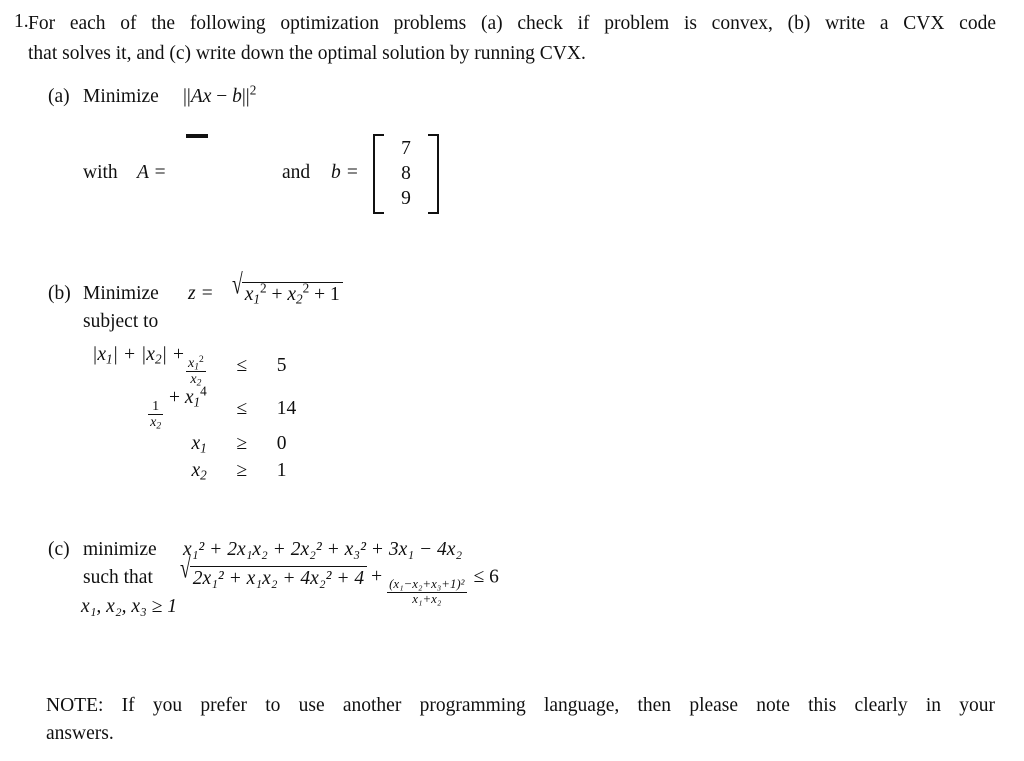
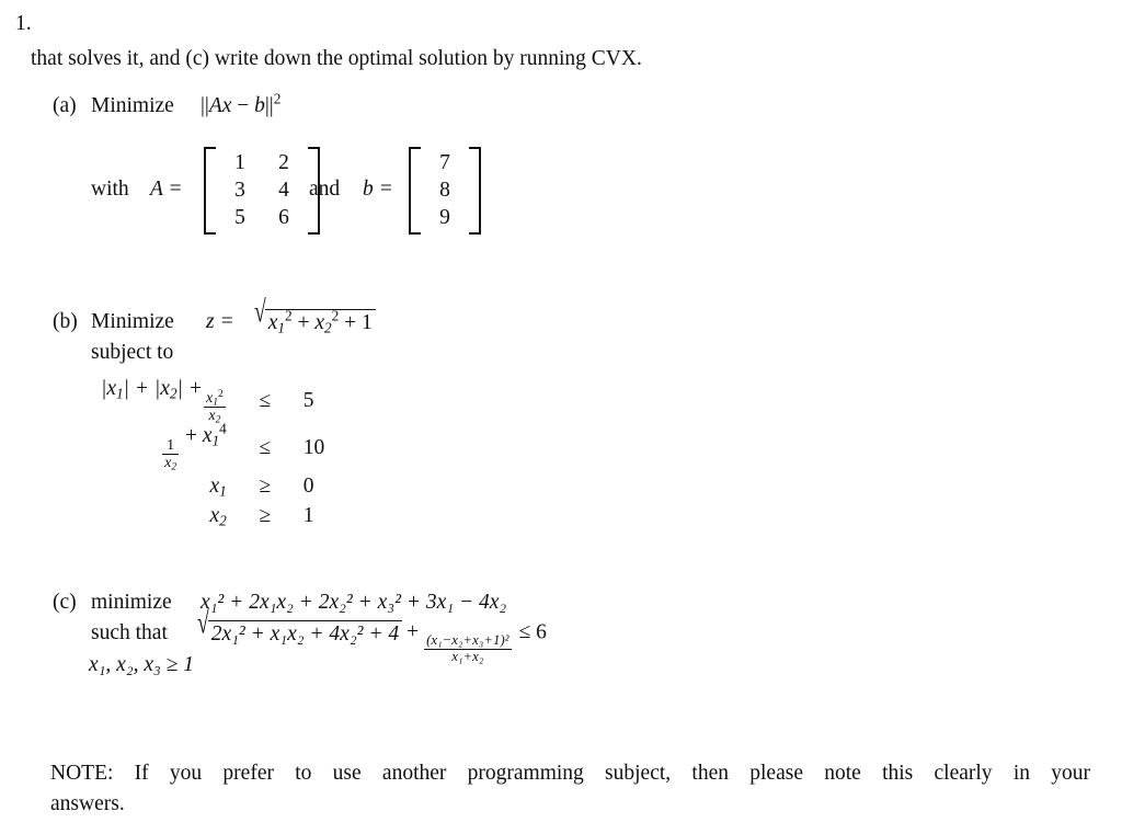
  1.
- For each of the following optimization problems (a) check if problem is convex, (b) write a CVX code
  that solves it, and (c) write down the optimal solution by running CVX.
  (a)
  Minimize
  ||Ax − b||2
  with
  A =
+ 1
+ 2
+ 3
+ 4
+ 5
+ 6
  and
  b =
  7
  8
  9
  (b)
  Minimize
  z =
  √
  x12 + x22 + 1
  subject to
  |x1| + |x2| + x12x2	≤	5
- 1x2 + x14	≤	14
+ 1x2 + x14	≤	10
  x1	≥	0
  x2	≥	1
  (c)
  minimize
  x₁² + 2x₁x₂ + 2x₂² + x₃² + 3x₁ − 4x₂
  such that
  √
  2x₁² + x₁x₂ + 4x₂² + 4
  +
  (x₁−x₂+x₃+1)²
  x₁+x₂
  ≤ 6
  x₁, x₂, x₃ ≥ 1
- NOTE: If you prefer to use another programming language, then please note this clearly in your
+ NOTE: If you prefer to use another programming subject, then please note this clearly in your
  answers.
